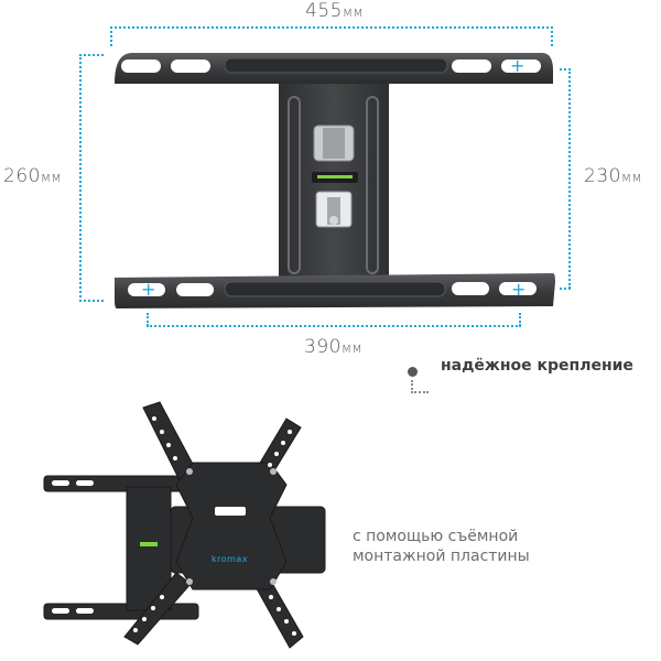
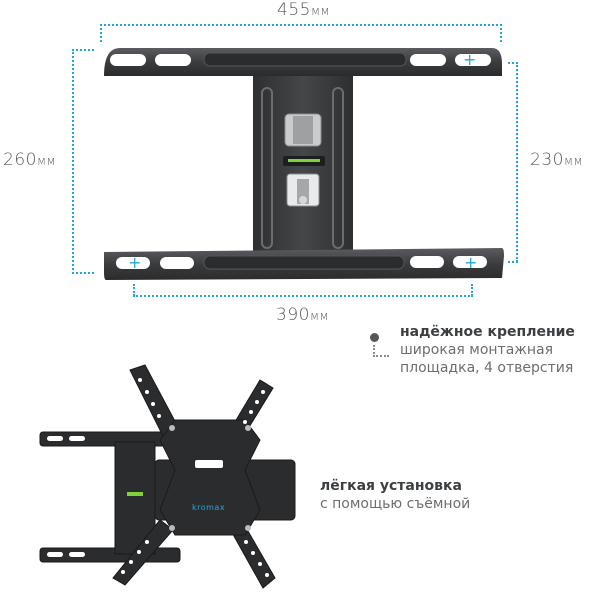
  455мм
  260мм
  230мм
  390мм
  +
  +
  +
  надёжное крепление
+ широкая монтажная
+ площадка, 4 отверстия
+ лёгкая установка
  с помощью съёмной
- монтажной пластины
  kromax
